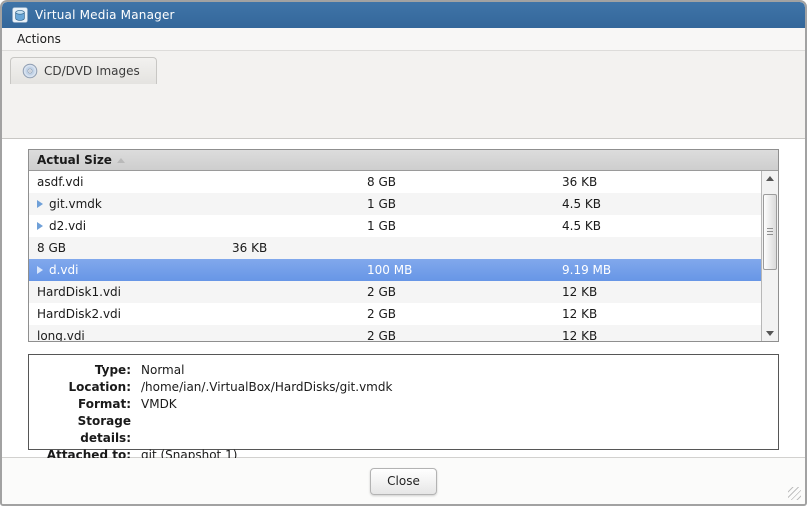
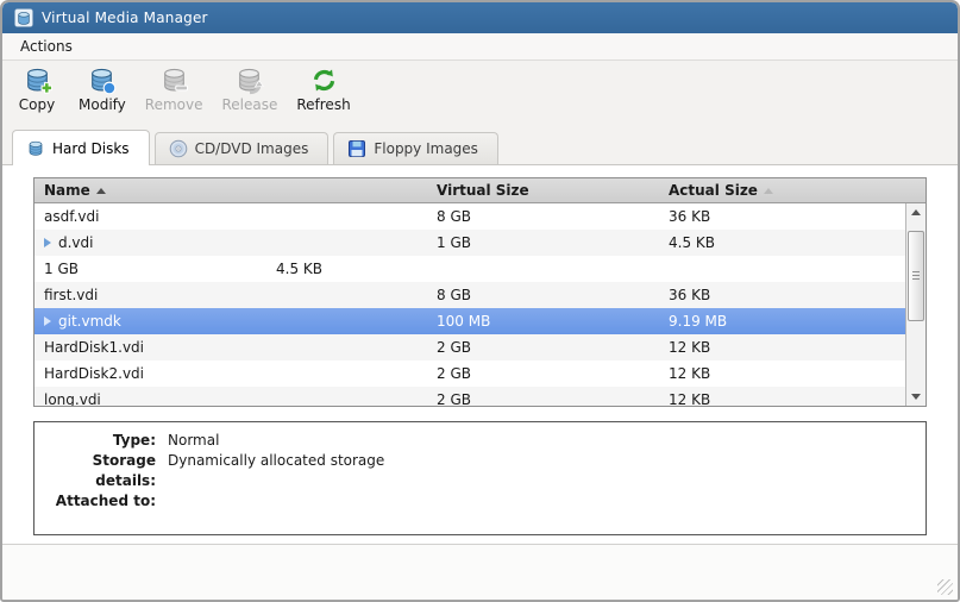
  Virtual Media Manager
  Actions
+ Copy
+ Modify
+ Remove
+ Release
+ Refresh
+ Hard Disks
  CD/DVD Images
+ Floppy Images
+ Name
+ Virtual Size
  Actual Size
  asdf.vdi
  8 GB
  36 KB
- git.vmdk
+ d.vdi
  1 GB
  4.5 KB
- d2.vdi
  1 GB
  4.5 KB
+ first.vdi
  8 GB
  36 KB
- d.vdi
+ git.vmdk
  100 MB
  9.19 MB
  HardDisk1.vdi
  2 GB
  12 KB
  HardDisk2.vdi
  2 GB
  12 KB
  long.vdi
  2 GB
  12 KB
  Type:
  Normal
- Location:
- /home/ian/.VirtualBox/HardDisks/git.vmdk
- Format:
- VMDK
  Storage details:
+ Dynamically allocated storage
  Attached to:
- git (Snapshot 1)
- Close
